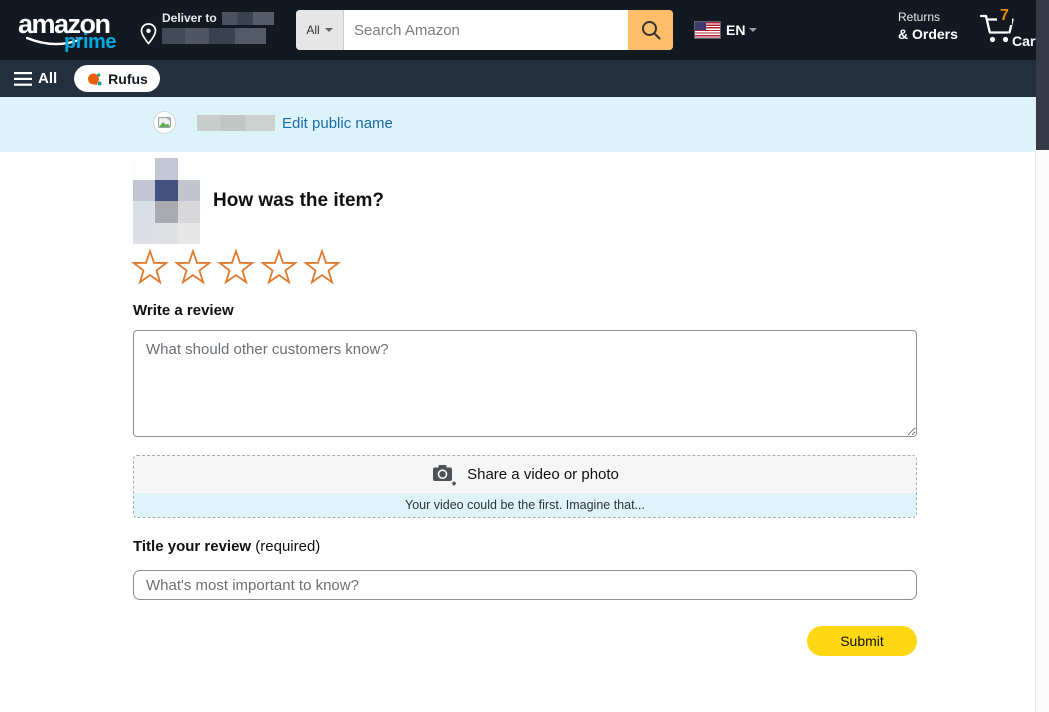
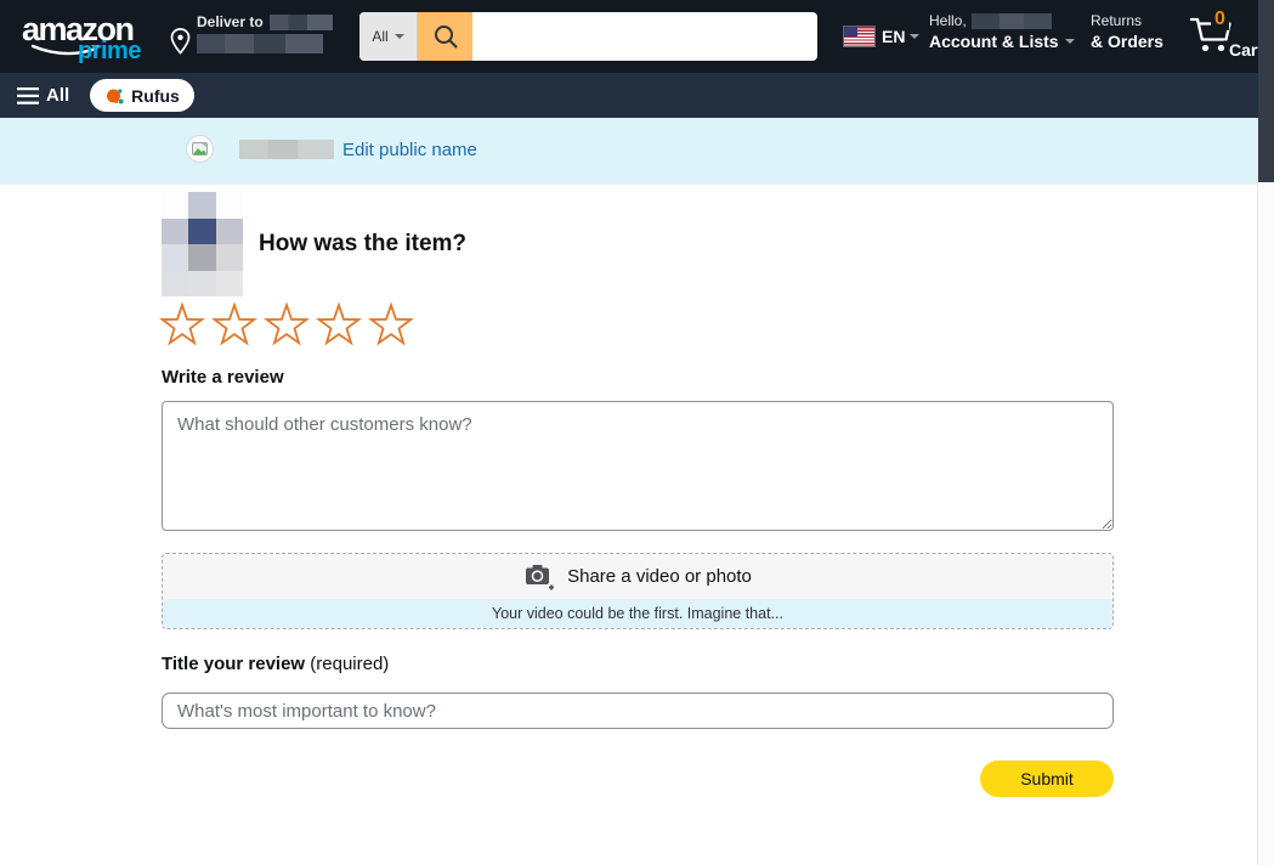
  amazon
  prime
  Deliver to
  All
- Search Amazon
  EN
+ Hello,
+ Account & Lists
  Returns
  & Orders
- 7
+ 0
  Car
  All
  Rufus
  Edit public name
  How was the item?
  Write a review
  What should other customers know?
  Share a video or photo
  Your video could be the first. Imagine that...
  Title your review (required)
  What's most important to know?
  Submit
